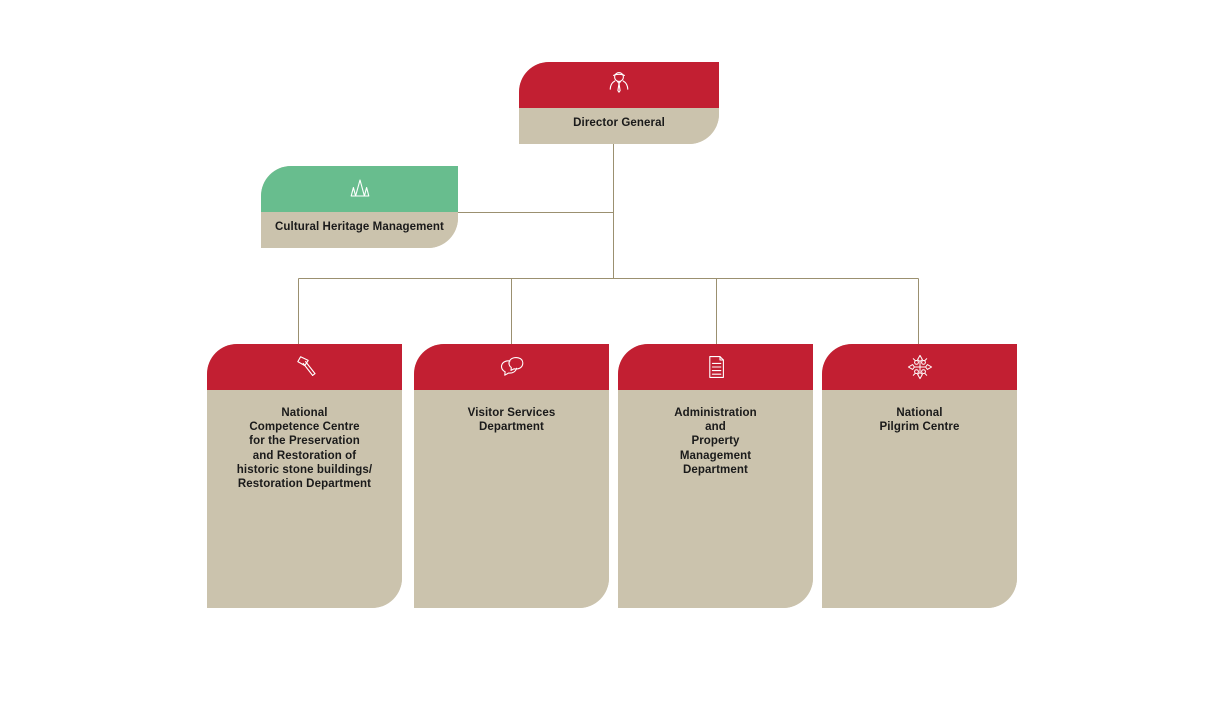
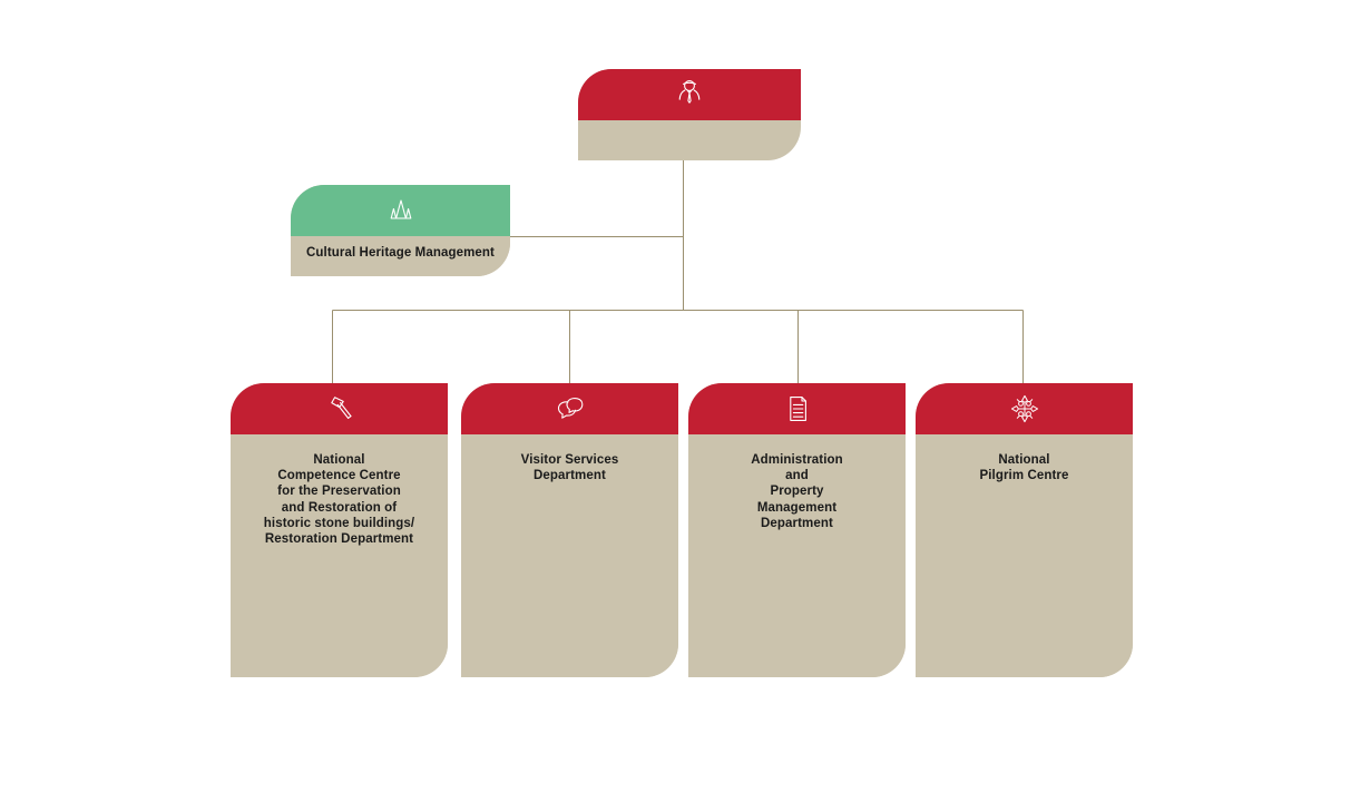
- Director General
  Cultural Heritage Management
  National
  Competence Centre
  for the Preservation
  and Restoration of
  historic stone buildings/
  Restoration Department
  Visitor Services
  Department
  Administration
  and
  Property
  Management
  Department
  National
  Pilgrim Centre
